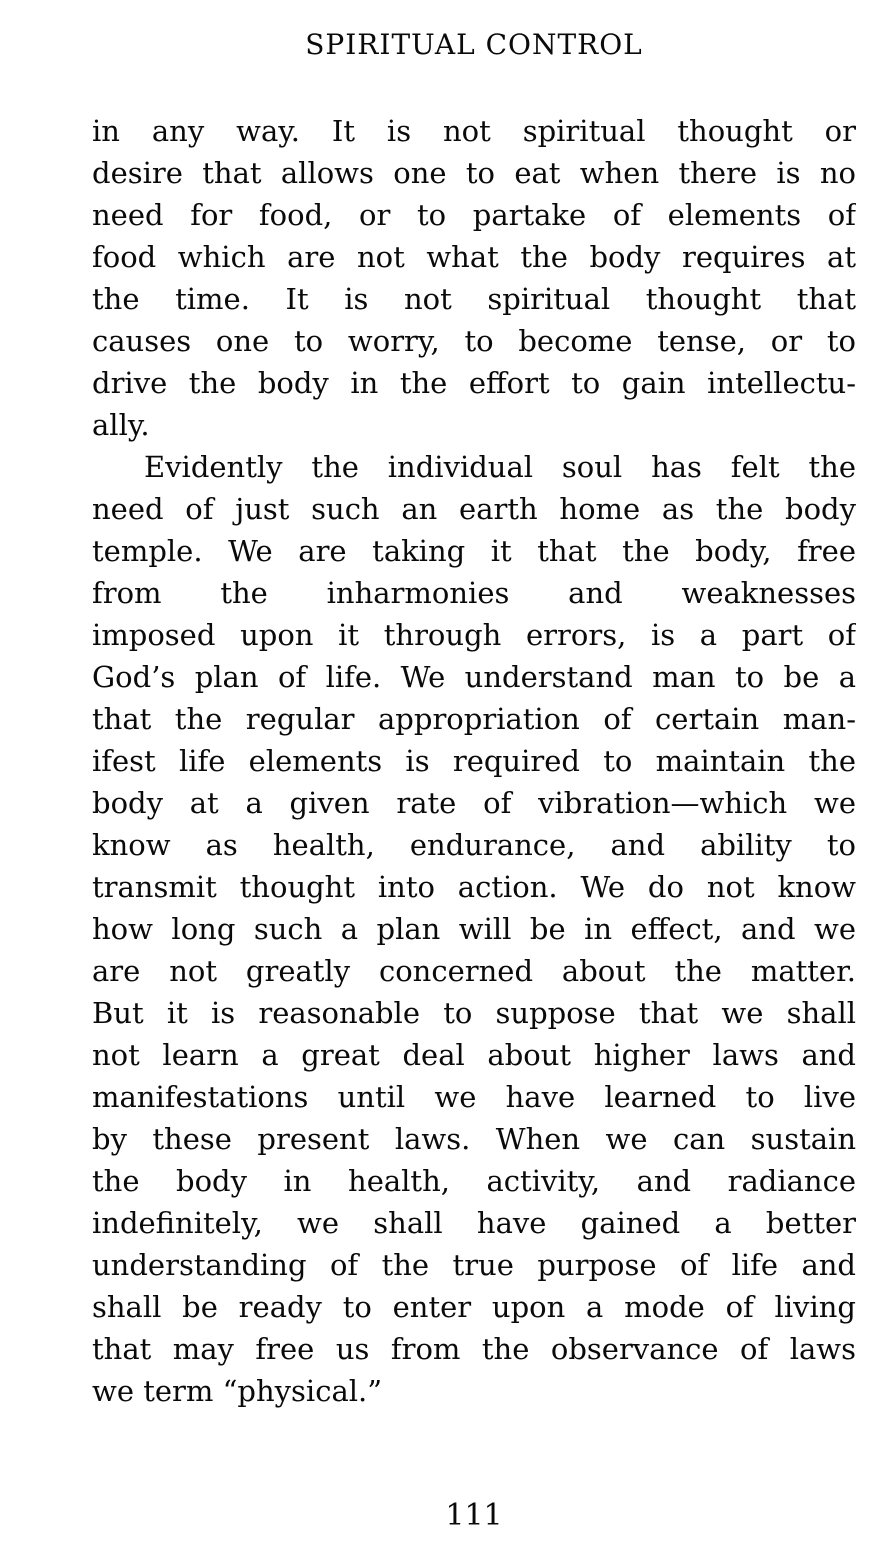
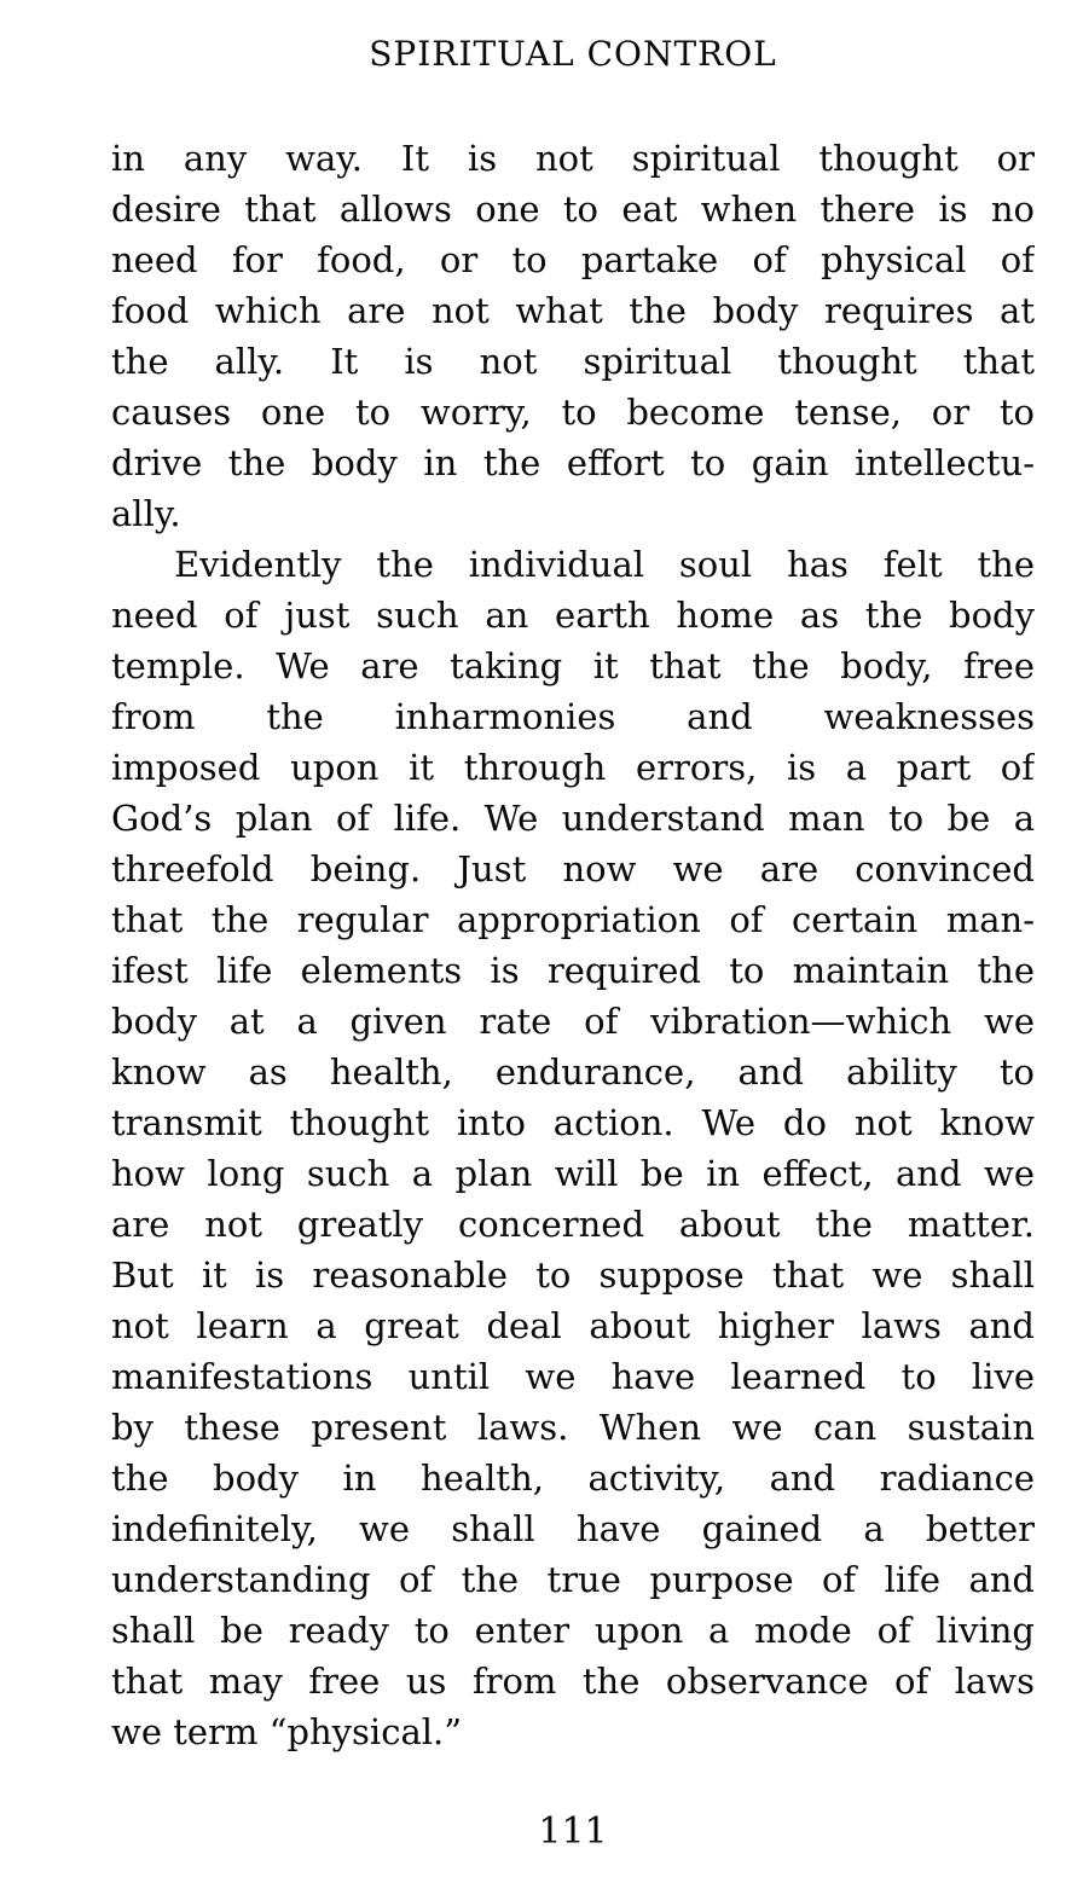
  SPIRITUAL CONTROL
  in any way. It is not spiritual thought or
  desire that allows one to eat when there is no
- need for food, or to partake of elements of
+ need for food, or to partake of physical of
  food which are not what the body requires at
- the time. It is not spiritual thought that
+ the ally. It is not spiritual thought that
  causes one to worry, to become tense, or to
  drive the body in the effort to gain intellectu-
  ally.
  Evidently the individual soul has felt the
  need of just such an earth home as the body
  temple. We are taking it that the body, free
  from the inharmonies and weaknesses
  imposed upon it through errors, is a part of
  God’s plan of life. We understand man to be a
+ threefold being. Just now we are convinced
  that the regular appropriation of certain man-
  ifest life elements is required to maintain the
  body at a given rate of vibration—which we
  know as health, endurance, and ability to
  transmit thought into action. We do not know
  how long such a plan will be in effect, and we
  are not greatly concerned about the matter.
  But it is reasonable to suppose that we shall
  not learn a great deal about higher laws and
  manifestations until we have learned to live
  by these present laws. When we can sustain
  the body in health, activity, and radiance
  indefinitely, we shall have gained a better
  understanding of the true purpose of life and
  shall be ready to enter upon a mode of living
  that may free us from the observance of laws
  we term “physical.”
  111
